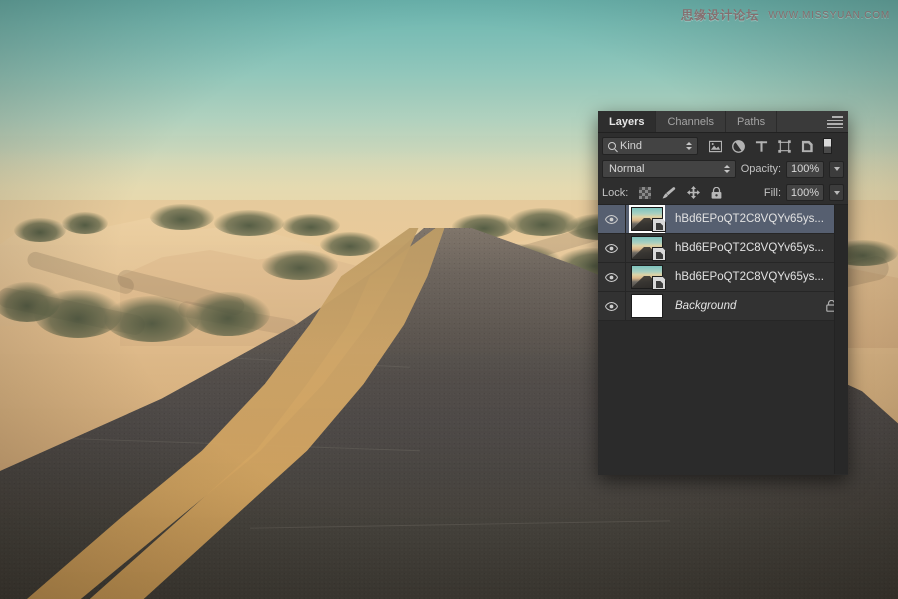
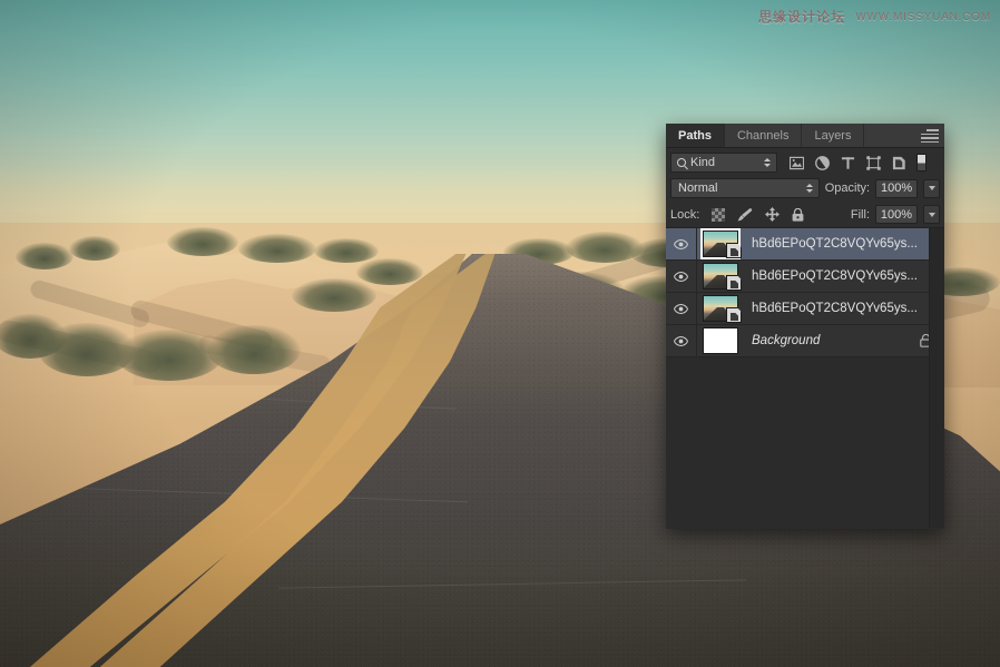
  思缘设计论坛
  WWW.MISSYUAN.COM
- Layers
+ Paths
  Channels
- Paths
+ Layers
  Kind
  Normal
  Opacity:
  100%
  Lock:
  Fill:
  100%
  hBd6EPoQT2C8VQYv65ys...
  hBd6EPoQT2C8VQYv65ys...
  hBd6EPoQT2C8VQYv65ys...
  Background
